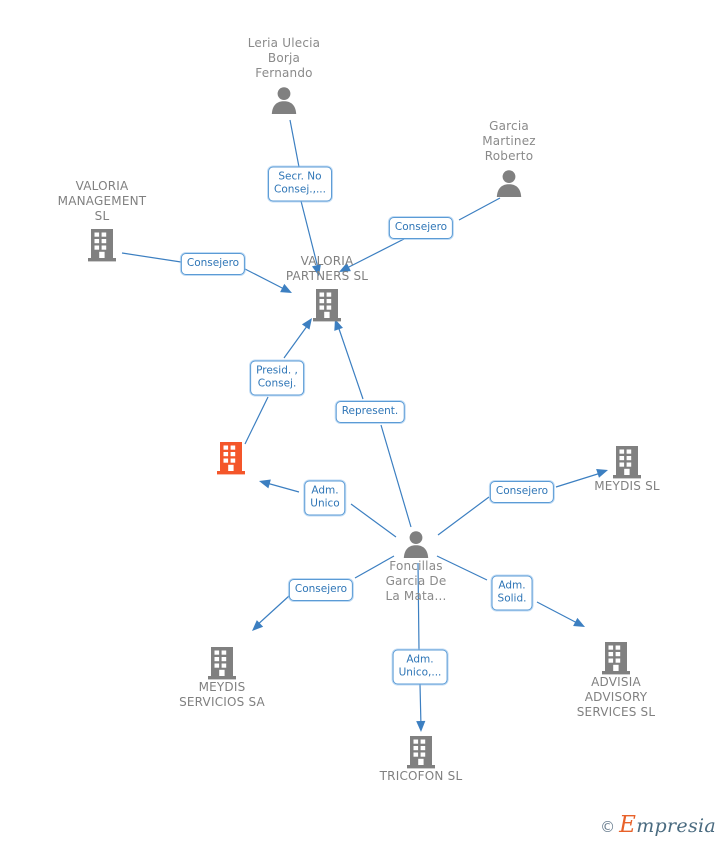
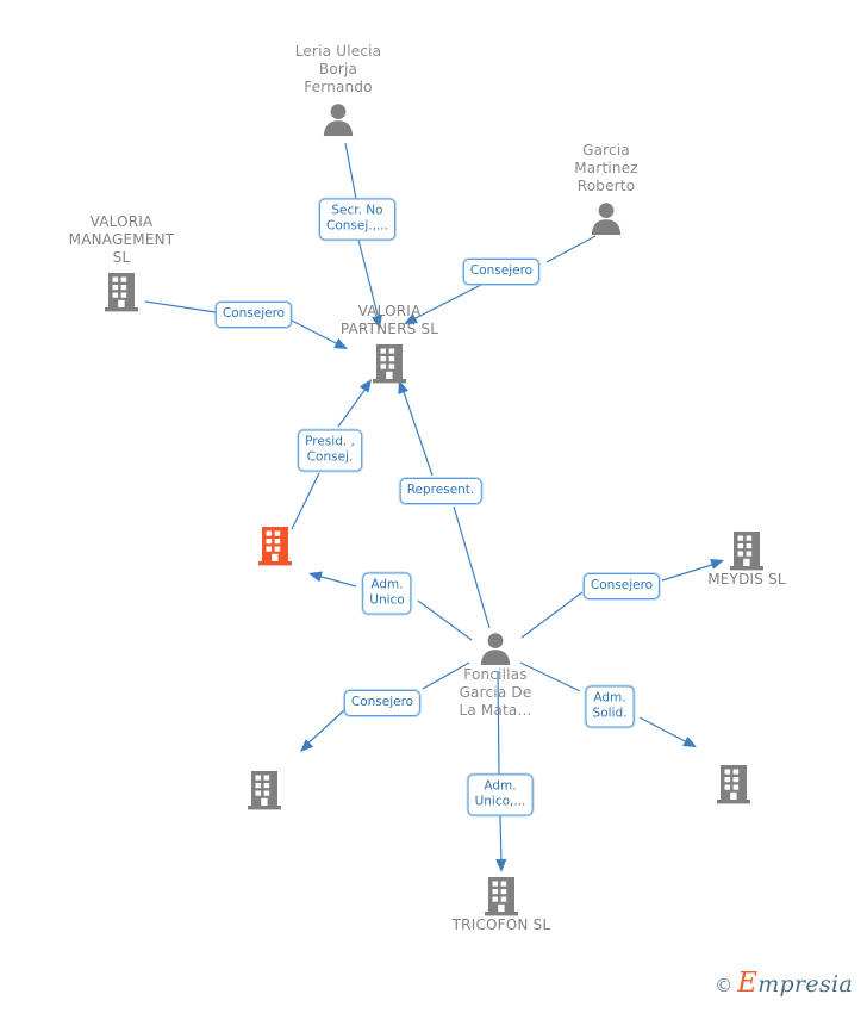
  Leria Ulecia
  Borja
  Fernando
  Garcia
  Martinez
  Roberto
  VALORIA
  MANAGEMENT
  SL
  VALORIA
  PARTNERS SL
  MEYDIS SL
  Foncillas
  Garcia De
  La Mata...
- MEYDIS
- SERVICIOS SA
- ADVISIA
- ADVISORY
- SERVICES SL
  TRICOFON SL
  Secr. No
  Consej.,...
  Consejero
  Consejero
  Presid. ,
  Consej.
  Represent.
  Adm.
  Unico
  Consejero
  Consejero
  Adm.
  Solid.
  Adm.
  Unico,...
  ©
  Empresia
